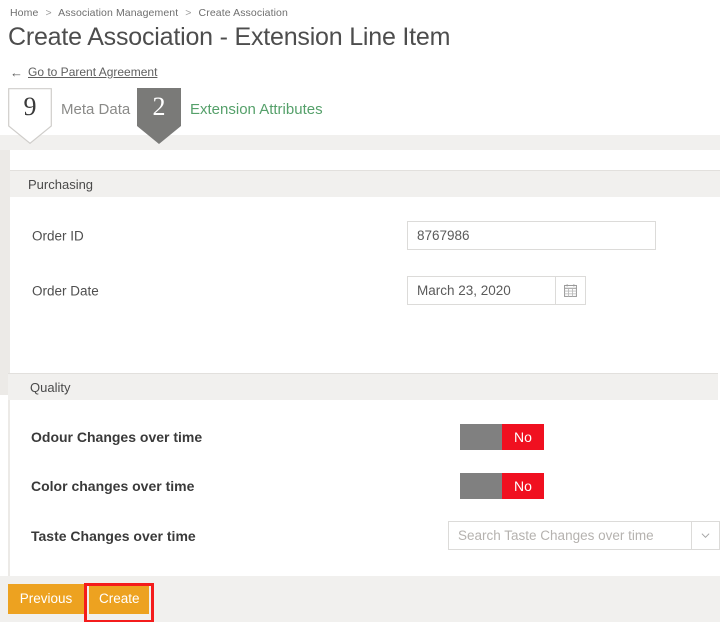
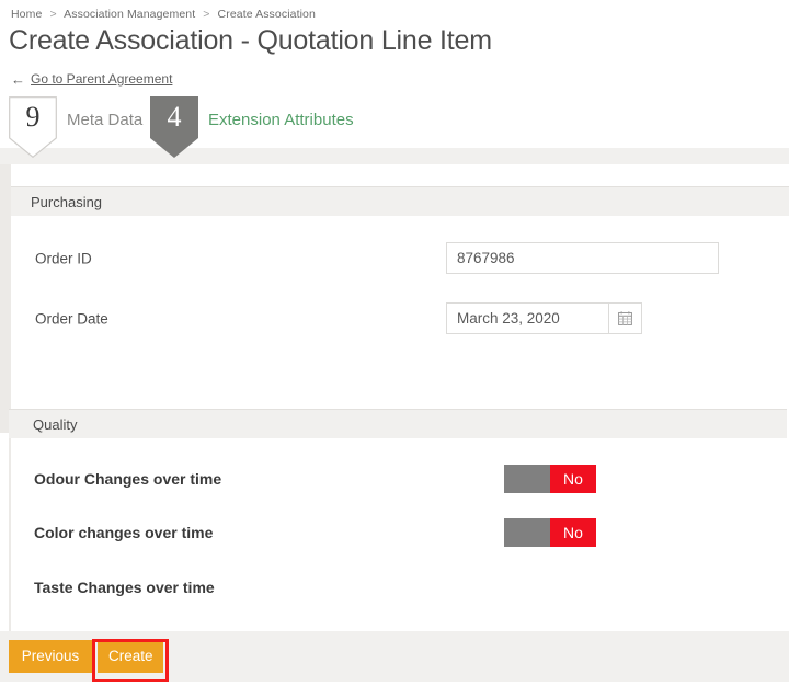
  Home > Association Management > Create Association
- Create Association - Extension Line Item
+ Create Association - Quotation Line Item
  ←
  Go to Parent Agreement
  9
  Meta Data
- 2
+ 4
  Extension Attributes
  Purchasing
  Order ID
  8767986
  Order Date
  March 23, 2020
  Quality
  Odour Changes over time
  No
  Color changes over time
  No
  Taste Changes over time
- Search Taste Changes over time
  Previous
  Create
